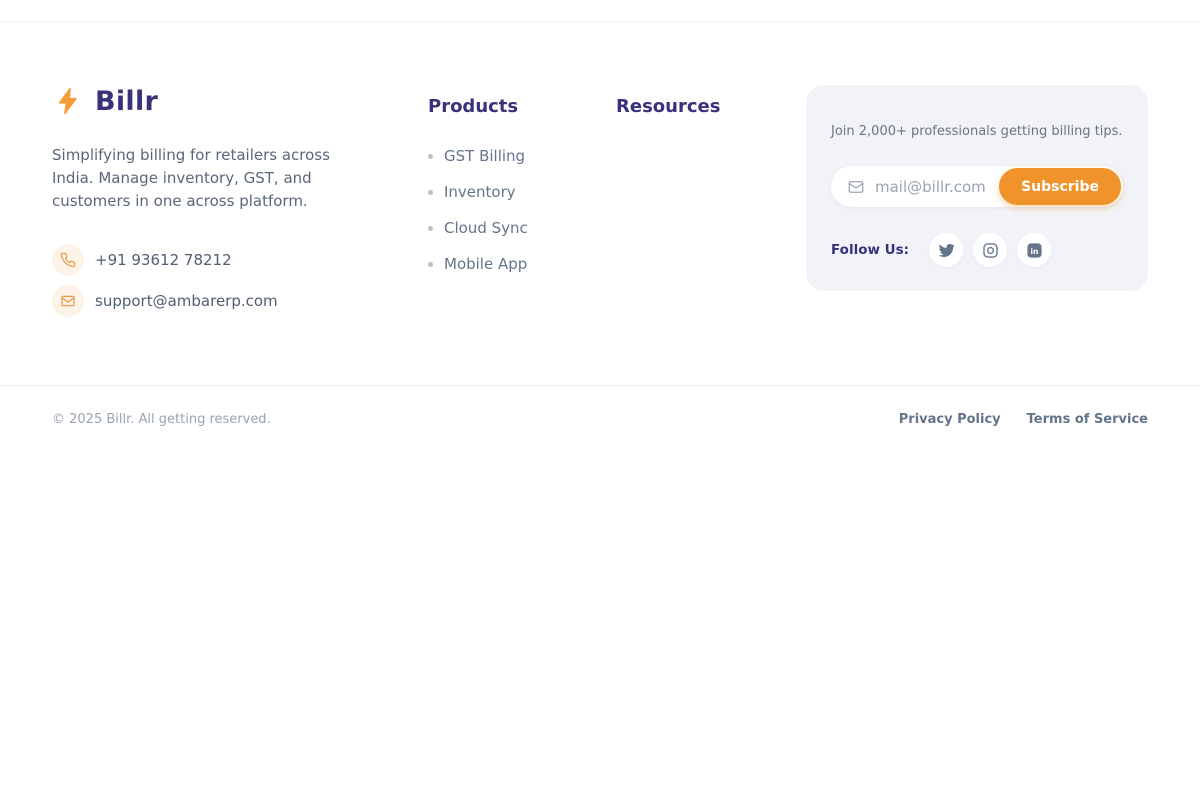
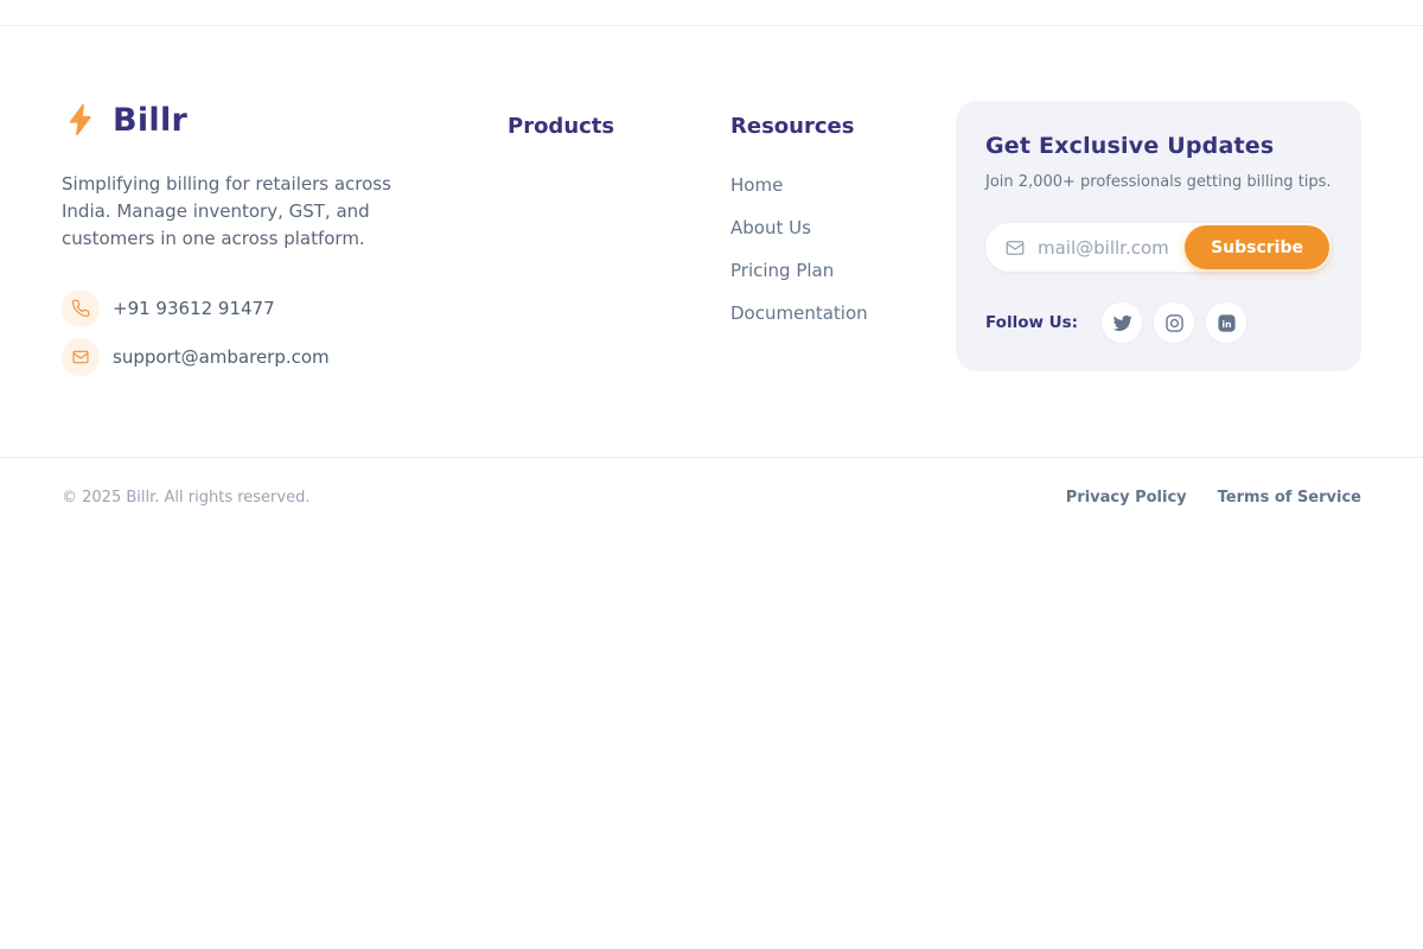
  Billr
  Simplifying billing for retailers across India. Manage inventory, GST, and customers in one across platform.
- +91 93612 78212
+ +91 93612 91477
  support@ambarerp.com
  Products
- GST Billing
- Inventory
- Cloud Sync
- Mobile App
  Resources
+ Home
+ About Us
+ Pricing Plan
+ Documentation
+ Get Exclusive Updates
  Join 2,000+ professionals getting billing tips.
  mail@billr.com
  Subscribe
  Follow Us:
  in
- © 2025 Billr. All getting reserved.
+ © 2025 Billr. All rights reserved.
  Privacy Policy
  Terms of Service
